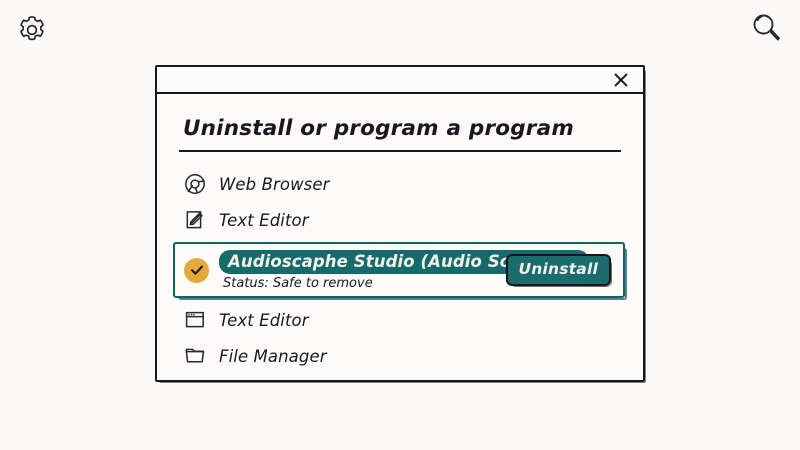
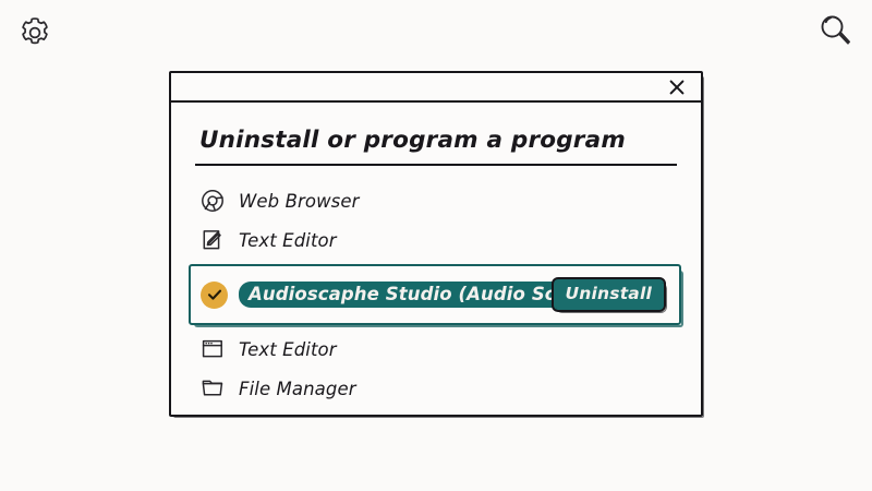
  Uninstall or program a program
  Web Browser
  Text Editor
  Audioscaphe Studio (Audio S
- Status: Safe to remove
  Uninstall
  Text Editor
  File Manager
